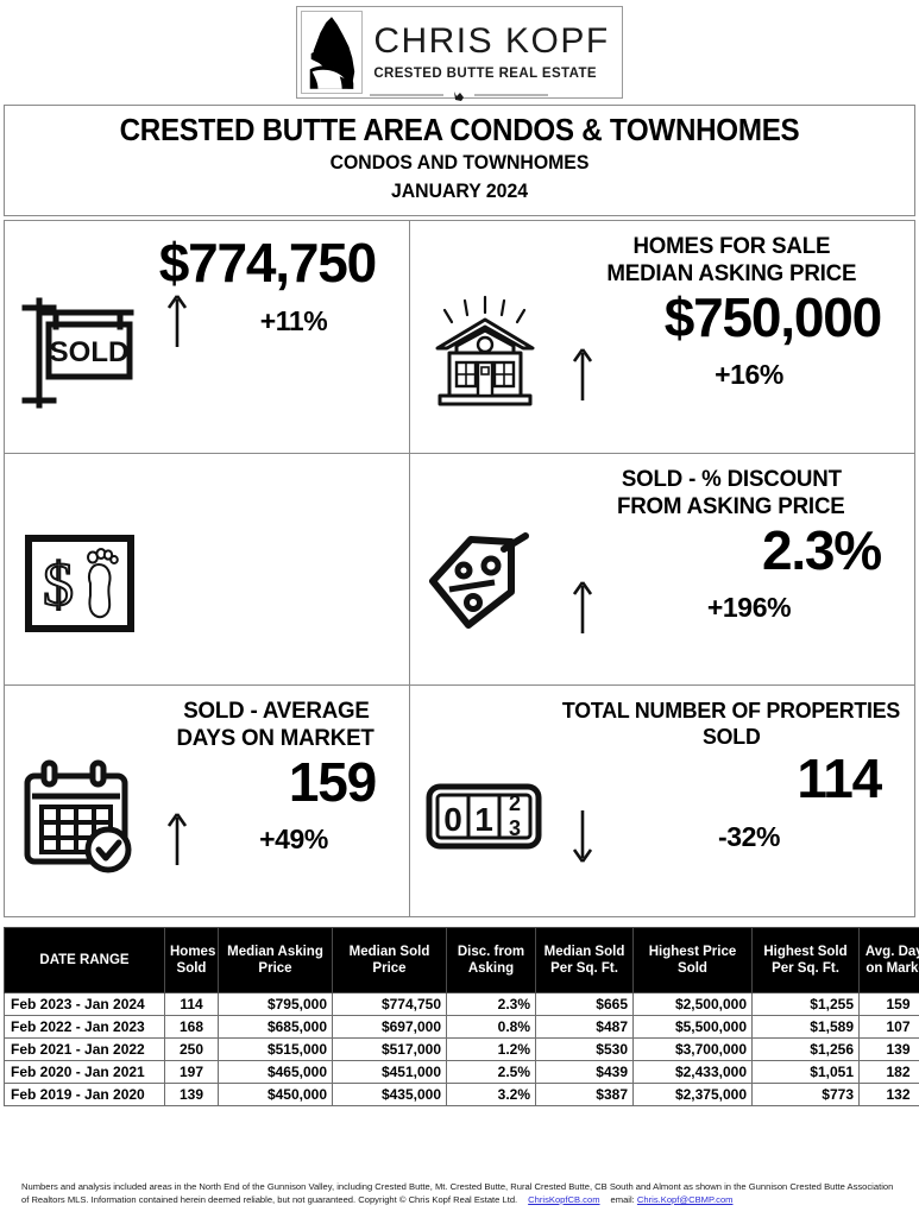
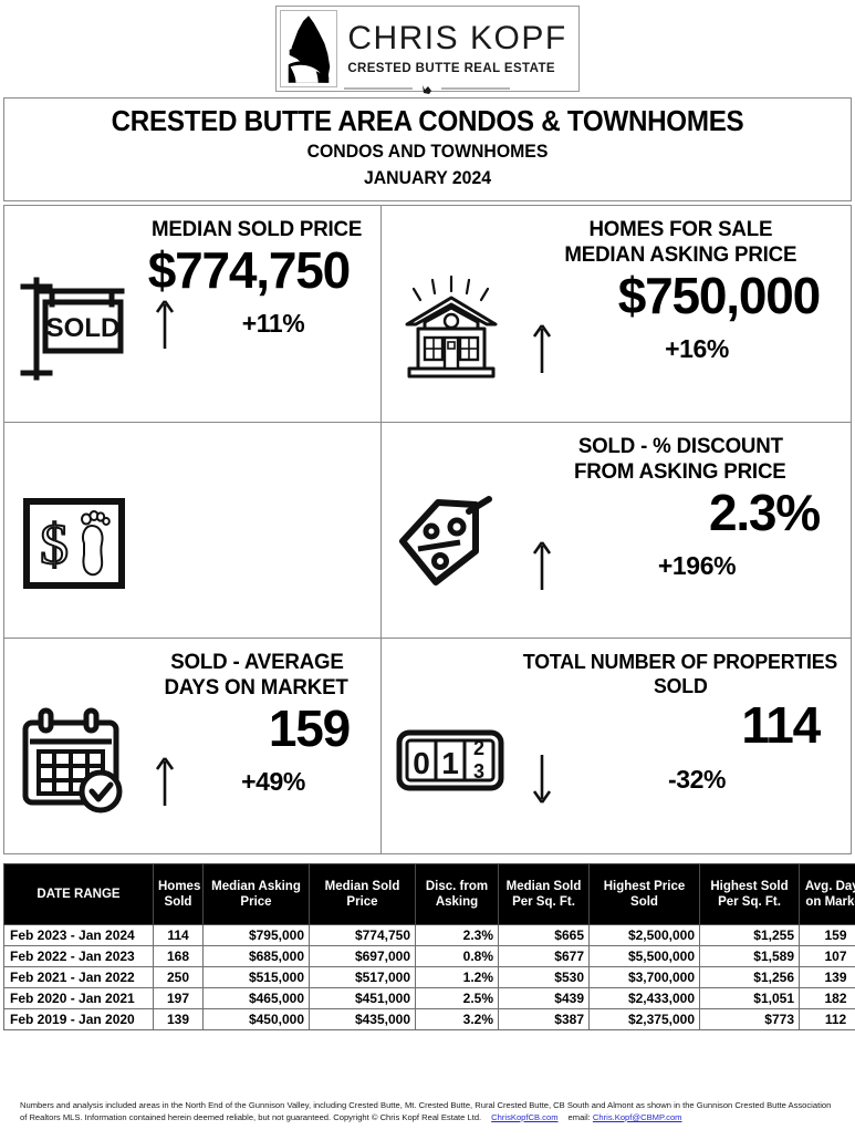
  CHRIS KOPF
  CRESTED BUTTE REAL ESTATE
  CRESTED BUTTE AREA CONDOS & TOWNHOMES
  CONDOS AND TOWNHOMES
  JANUARY 2024
  SOLD
+ MEDIAN SOLD PRICE
  $774,750
  +11%
  HOMES FOR SALE
  MEDIAN ASKING PRICE
  $750,000
  +16%
  $
  SOLD - % DISCOUNT
  FROM ASKING PRICE
  2.3%
  +196%
  SOLD - AVERAGE
  DAYS ON MARKET
  159
  +49%
  0
  1
  2
  3
  TOTAL NUMBER OF PROPERTIES
  SOLD
  114
  -32%
  DATE RANGE	Homes Sold	Median Asking Price	Median Sold Price	Disc. from Asking	Median Sold Per Sq. Ft.	Highest Price Sold	Highest Sold Per Sq. Ft.	Avg. Da on Mark
  Feb 2023 - Jan 2024	114	$795,000	$774,750	2.3%	$665	$2,500,000	$1,255	159
- Feb 2022 - Jan 2023	168	$685,000	$697,000	0.8%	$487	$5,500,000	$1,589	107
+ Feb 2022 - Jan 2023	168	$685,000	$697,000	0.8%	$677	$5,500,000	$1,589	107
  Feb 2021 - Jan 2022	250	$515,000	$517,000	1.2%	$530	$3,700,000	$1,256	139
  Feb 2020 - Jan 2021	197	$465,000	$451,000	2.5%	$439	$2,433,000	$1,051	182
- Feb 2019 - Jan 2020	139	$450,000	$435,000	3.2%	$387	$2,375,000	$773	132
+ Feb 2019 - Jan 2020	139	$450,000	$435,000	3.2%	$387	$2,375,000	$773	112
  Numbers and analysis included areas in the North End of the Gunnison Valley, including Crested Butte, Mt. Crested Butte, Rural Crested Butte, CB South and Almont as shown in the Gunnison Crested Butte Association of Realtors MLS. Information contained herein deemed reliable, but not guaranteed. Copyright © Chris Kopf Real Estate Ltd. ChrisKopfCB.com email: Chris.Kopf@CBMP.com
